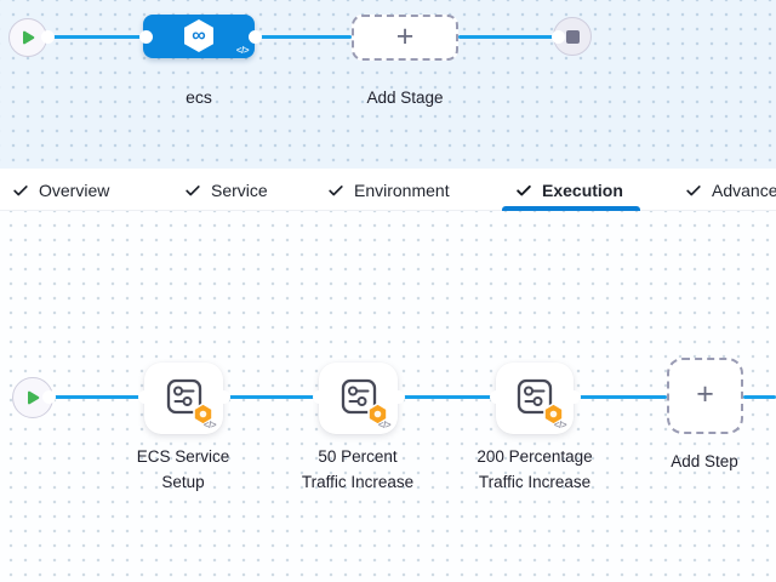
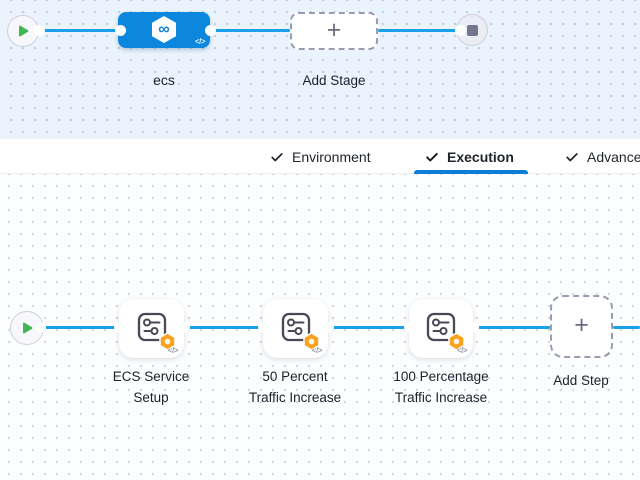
  ∞
  </>
  +
  ecs
  Add Stage
- Overview
- Service
  Environment
  Execution
  Advance
  </>
  </>
  </>
  +
  ECS Service
  Setup
  50 Percent
  Traffic Increase
- 200 Percentage
+ 100 Percentage
  Traffic Increase
  Add Step
